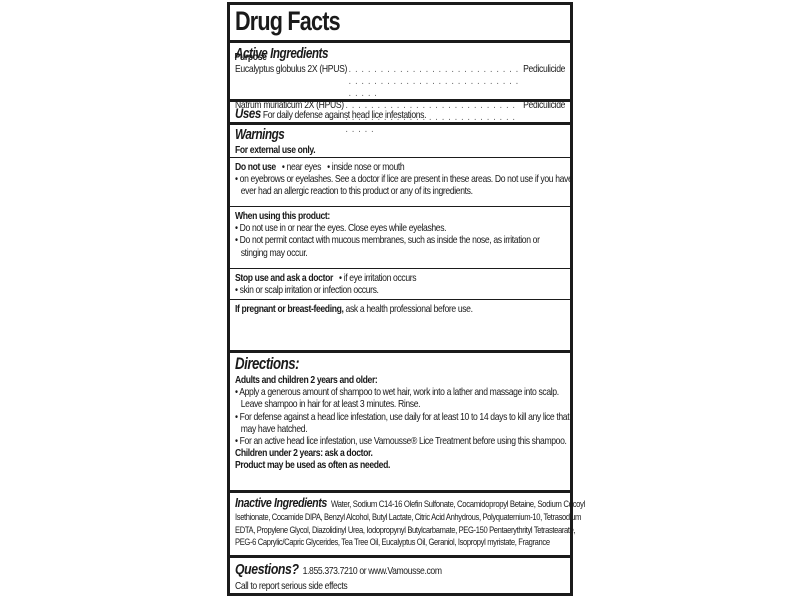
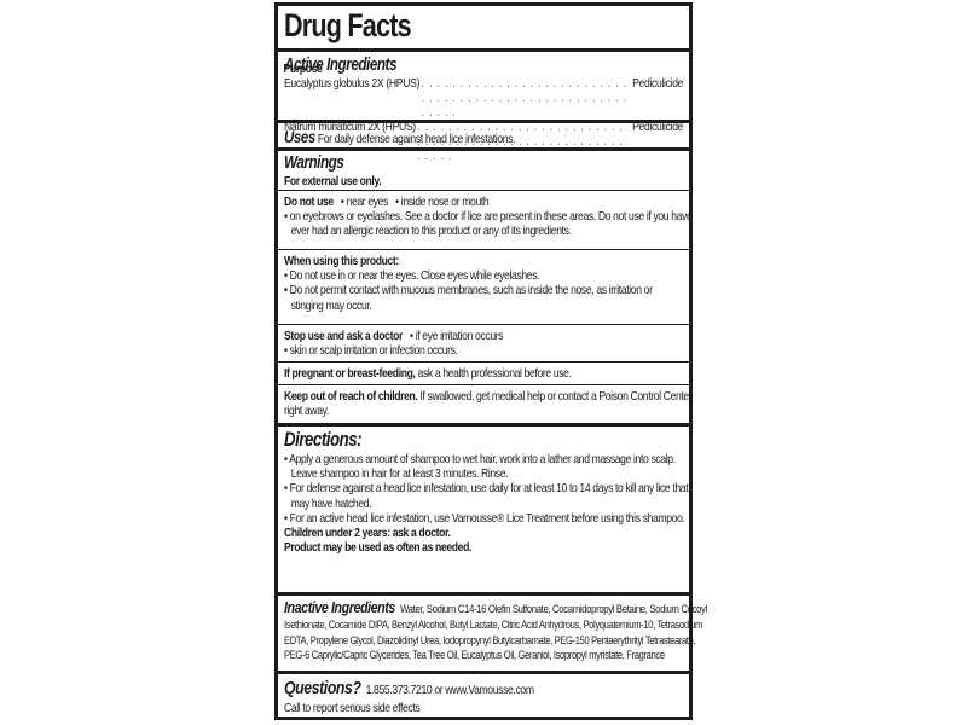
  Drug Facts
  Active Ingredients
  Purpose
  Eucalyptus globulus 2X (HPUS)
  . . . . . . . . . . . . . . . . . . . . . . . . . . . . . . . . . . . . . . . . . . . . . . . . . . . . . . . . . . .
  Pediculicide
  Natrum muriaticum 2X (HPUS)
  . . . . . . . . . . . . . . . . . . . . . . . . . . . . . . . . . . . . . . . . . . . . . . . . . . . . . . . . . . .
  Pediculicide
  Uses For daily defense against head lice infestations.
  Warnings
  For external use only.
  Do not use • near eyes • inside nose or mouth
  • on eyebrows or eyelashes. See a doctor if lice are present in these areas. Do not use if you have
  ever had an allergic reaction to this product or any of its ingredients.
  When using this product:
  • Do not use in or near the eyes. Close eyes while eyelashes.
  • Do not permit contact with mucous membranes, such as inside the nose, as irritation or
  stinging may occur.
  Stop use and ask a doctor • if eye irritation occurs
  • skin or scalp irritation or infection occurs.
  If pregnant or breast-feeding, ask a health professional before use.
+ Keep out of reach of children. If swallowed, get medical help or contact a Poison Control Center
+ right away.
  Directions:
- Adults and children 2 years and older:
  • Apply a generous amount of shampoo to wet hair, work into a lather and massage into scalp.
  Leave shampoo in hair for at least 3 minutes. Rinse.
  • For defense against a head lice infestation, use daily for at least 10 to 14 days to kill any lice that
  may have hatched.
  • For an active head lice infestation, use Vamousse® Lice Treatment before using this shampoo.
  Children under 2 years: ask a doctor.
  Product may be used as often as needed.
  Inactive Ingredients Water, Sodium C14-16 Olefin Sulfonate, Cocamidopropyl Betaine, Sodium Cocoyl
  Isethionate, Cocamide DIPA, Benzyl Alcohol, Butyl Lactate, Citric Acid Anhydrous, Polyquaternium-10, Tetrasodium
  EDTA, Propylene Glycol, Diazolidinyl Urea, Iodopropynyl Butylcarbamate, PEG-150 Pentaerythrityl Tetrastearate,
  PEG-6 Caprylic/Capric Glycerides, Tea Tree Oil, Eucalyptus Oil, Geraniol, Isopropyl myristate, Fragrance
  Questions? 1.855.373.7210 or www.Vamousse.com
  Call to report serious side effects
